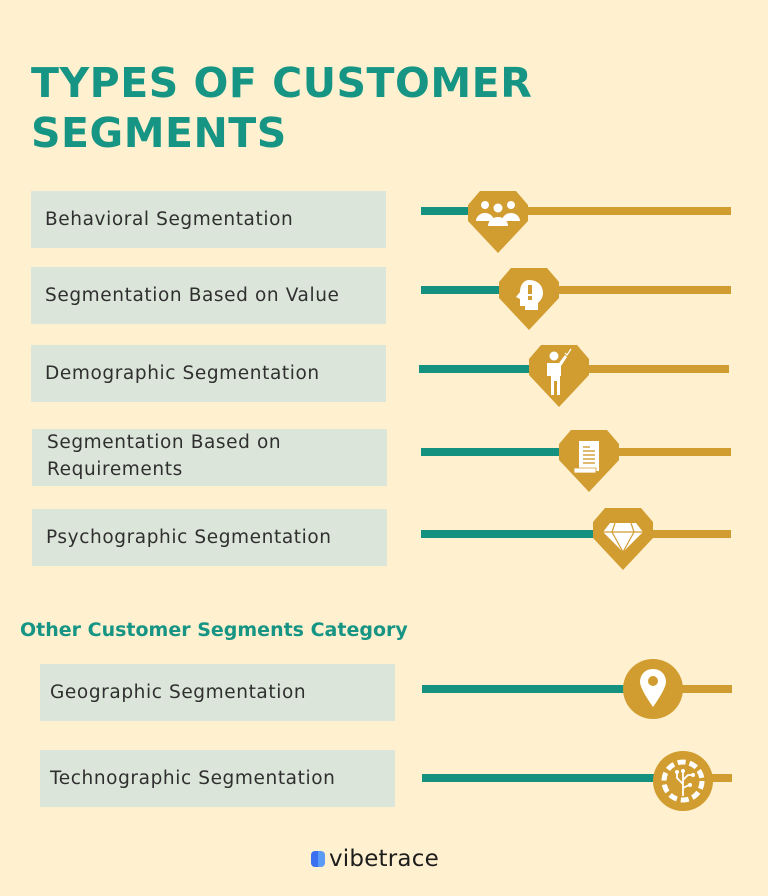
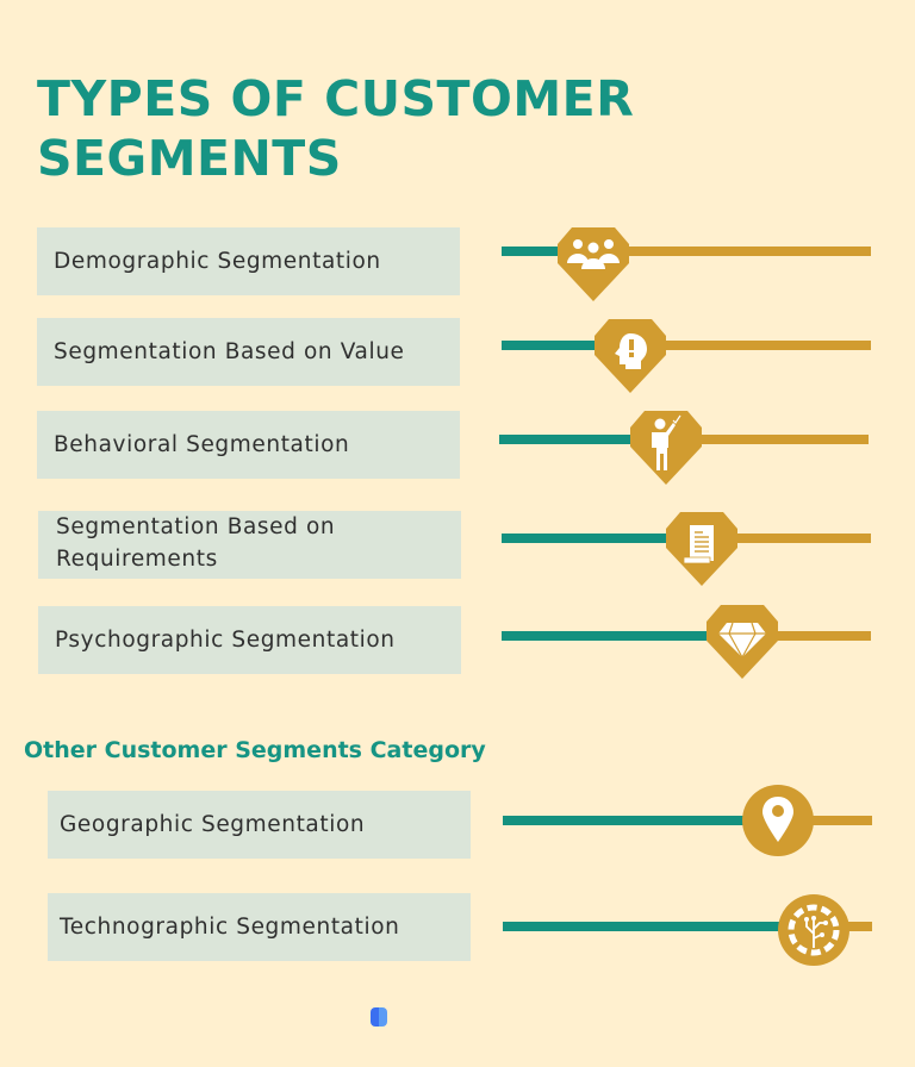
  TYPES OF CUSTOMER SEGMENTS
- Behavioral Segmentation
+ Demographic Segmentation
  Segmentation Based on Value
- Demographic Segmentation
+ Behavioral Segmentation
  Segmentation Based on Requirements
  Psychographic Segmentation
  Other Customer Segments Category
  Geographic Segmentation
  Technographic Segmentation
- vibetrace
